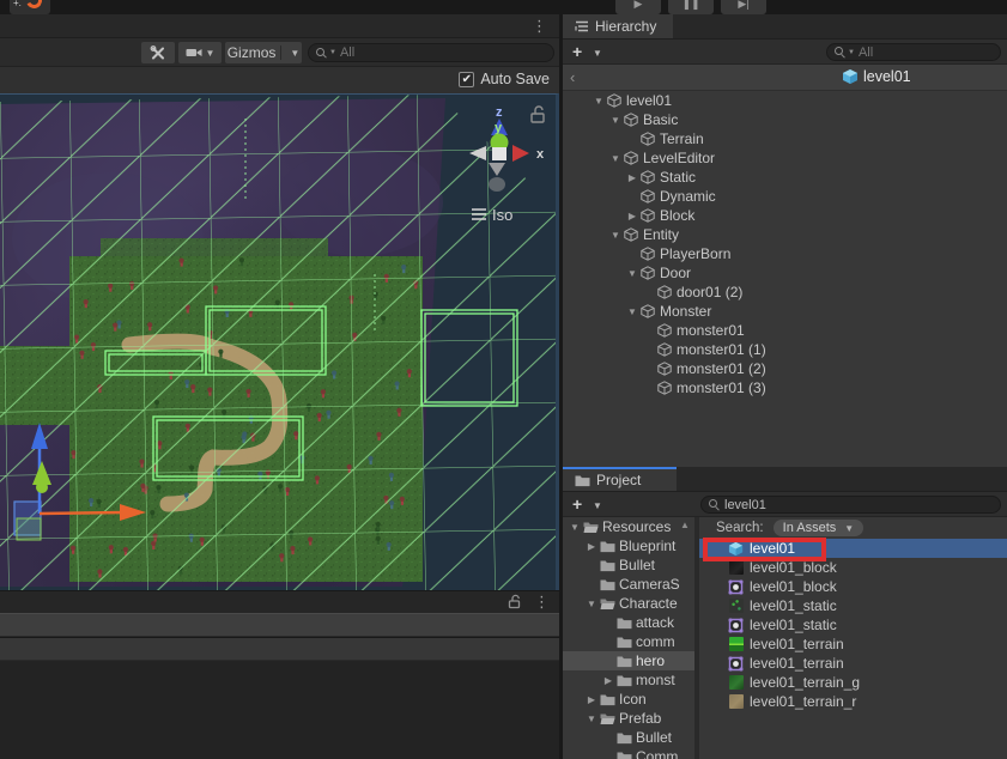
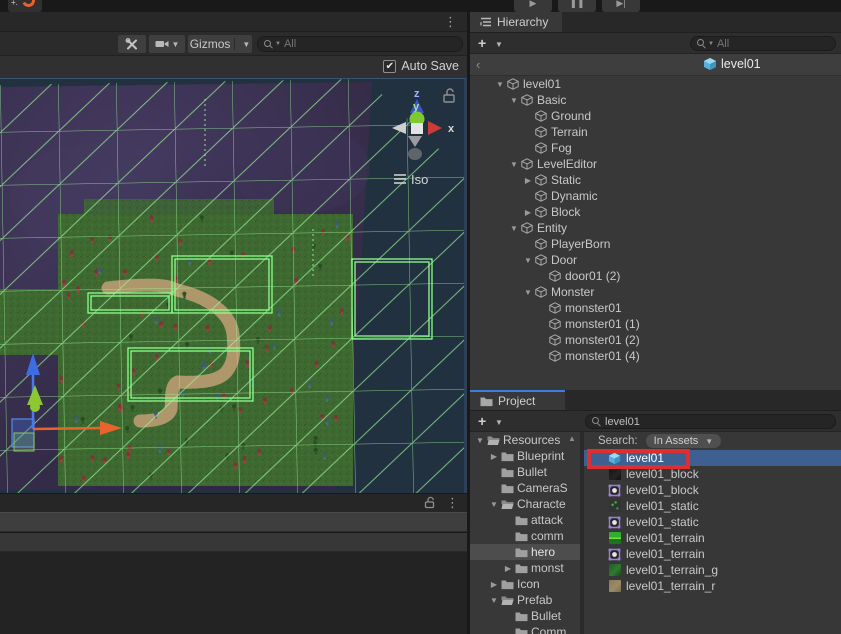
  +.
  ▶
  ❚❚
  ▶|
  ⋮
  ▼
  Gizmos
  ▼
  All
  ✔
  Auto Save
  z
  y
  x
  Iso
  ⋮
  Hierarchy
  +
  ▼
  All
  ‹
  level01
  ▼
  level01
  ▼
  Basic
+ Ground
  Terrain
+ Fog
  ▼
  LevelEditor
  ▶
  Static
  Dynamic
  ▶
  Block
  ▼
  Entity
  PlayerBorn
  ▼
  Door
  door01 (2)
  ▼
  Monster
  monster01
  monster01 (1)
  monster01 (2)
- monster01 (3)
+ monster01 (4)
  Project
  +
  ▼
  level01
  ▼
  Resources
  ▶
  Blueprint
  Bullet
  CameraS
  ▼
  Characte
  attack
  comm
  hero
  ▶
  monst
  ▶
  Icon
  ▼
  Prefab
  Bullet
  Comm
  ▲
  Search:
  In Assets
  ▼
  level01
  level01_block
  level01_block
  level01_static
  level01_static
  level01_terrain
  level01_terrain
  level01_terrain_g
  level01_terrain_r
